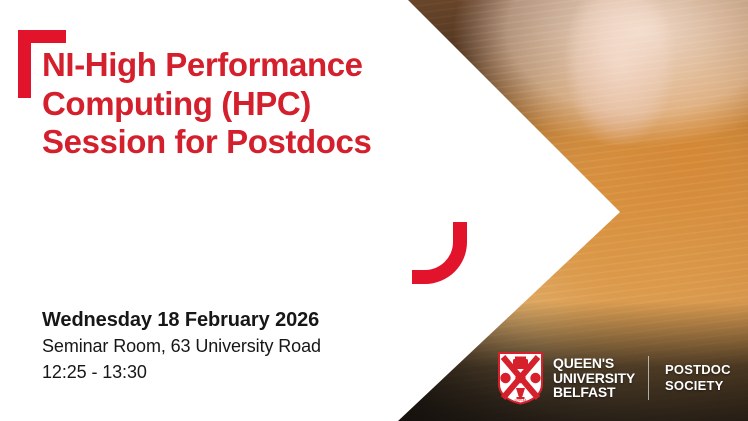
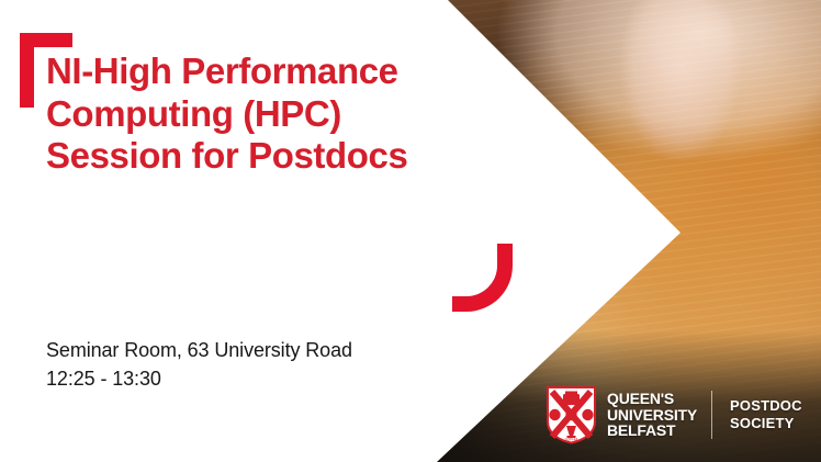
  NI-High Performance
  Computing (HPC)
  Session for Postdocs
- Wednesday 18 February 2026
  Seminar Room, 63 University Road
  12:25 - 13:30
  QUEEN'S
  UNIVERSITY
  BELFAST
  POSTDOC
  SOCIETY
